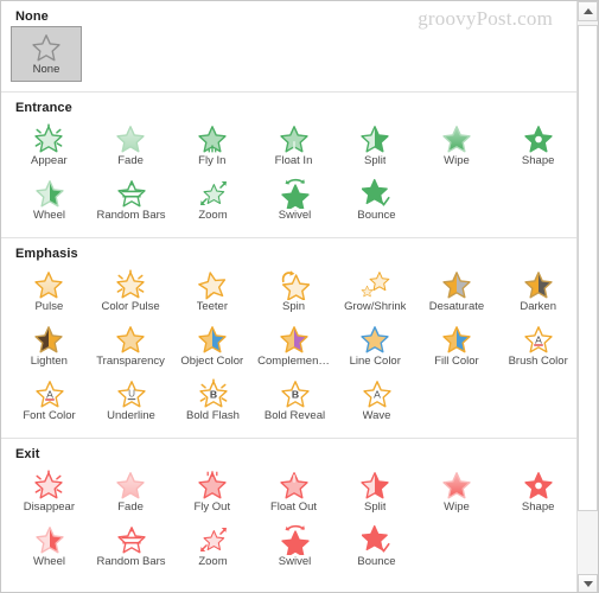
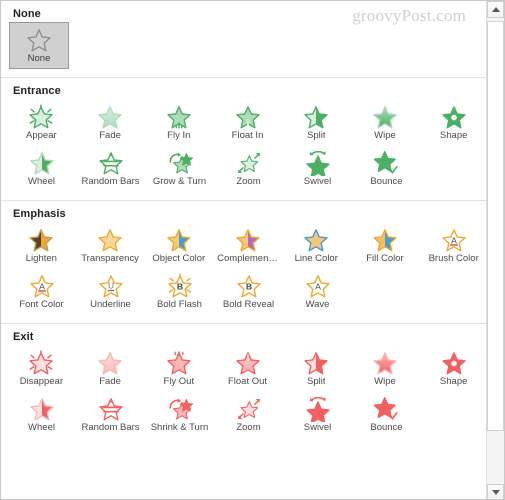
  groovyPost.com
  None
  None
  Entrance
  Appear
  Fade
  Fly In
  Float In
  Split
  Wipe
  Shape
  Wheel
  Random Bars
+ Grow & Turn
  Zoom
  Swivel
  Bounce
  Emphasis
- Pulse
- Color Pulse
- Teeter
- Spin
- Grow/Shrink
- Desaturate
- Darken
  Lighten
  Transparency
  Object Color
  Complemen…
  Line Color
  Fill Color
  A
  Brush Color
  A
  Font Color
  U
  Underline
  B
  Bold Flash
  B
  Bold Reveal
  A
  Wave
  Exit
  Disappear
  Fade
  Fly Out
  Float Out
  Split
  Wipe
  Shape
  Wheel
  Random Bars
+ Shrink & Turn
  Zoom
  Swivel
  Bounce
